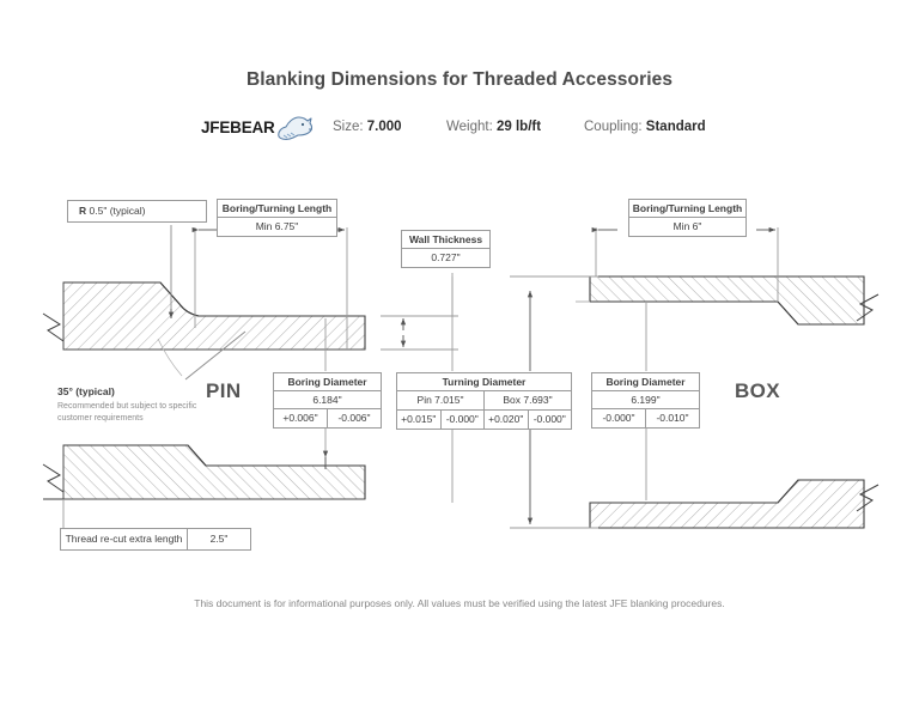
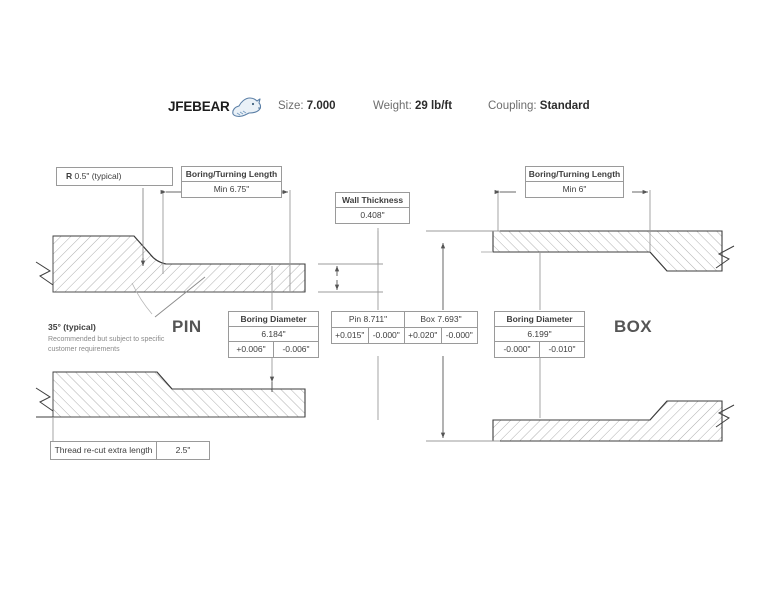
- Blanking Dimensions for Threaded Accessories
  JFEBEAR
  Size: 7.000
  Weight: 29 lb/ft
  Coupling: Standard
  R 0.5" (typical)
  Boring/Turning Length
  Min 6.75"
  Wall Thickness
- 0.727"
+ 0.408"
  Boring/Turning Length
  Min 6"
  Boring Diameter
  6.184"
  +0.006"
  -0.006"
- Turning Diameter
- Pin 7.015"
+ Pin 8.711"
  Box 7.693"
  +0.015"
  -0.000"
  +0.020"
  -0.000"
  Boring Diameter
  6.199"
  -0.000"
  -0.010"
  Thread re-cut extra length
  2.5"
  PIN
  BOX
  35° (typical)
- This document is for informational purposes only. All values must be verified using the latest JFE blanking procedures.
